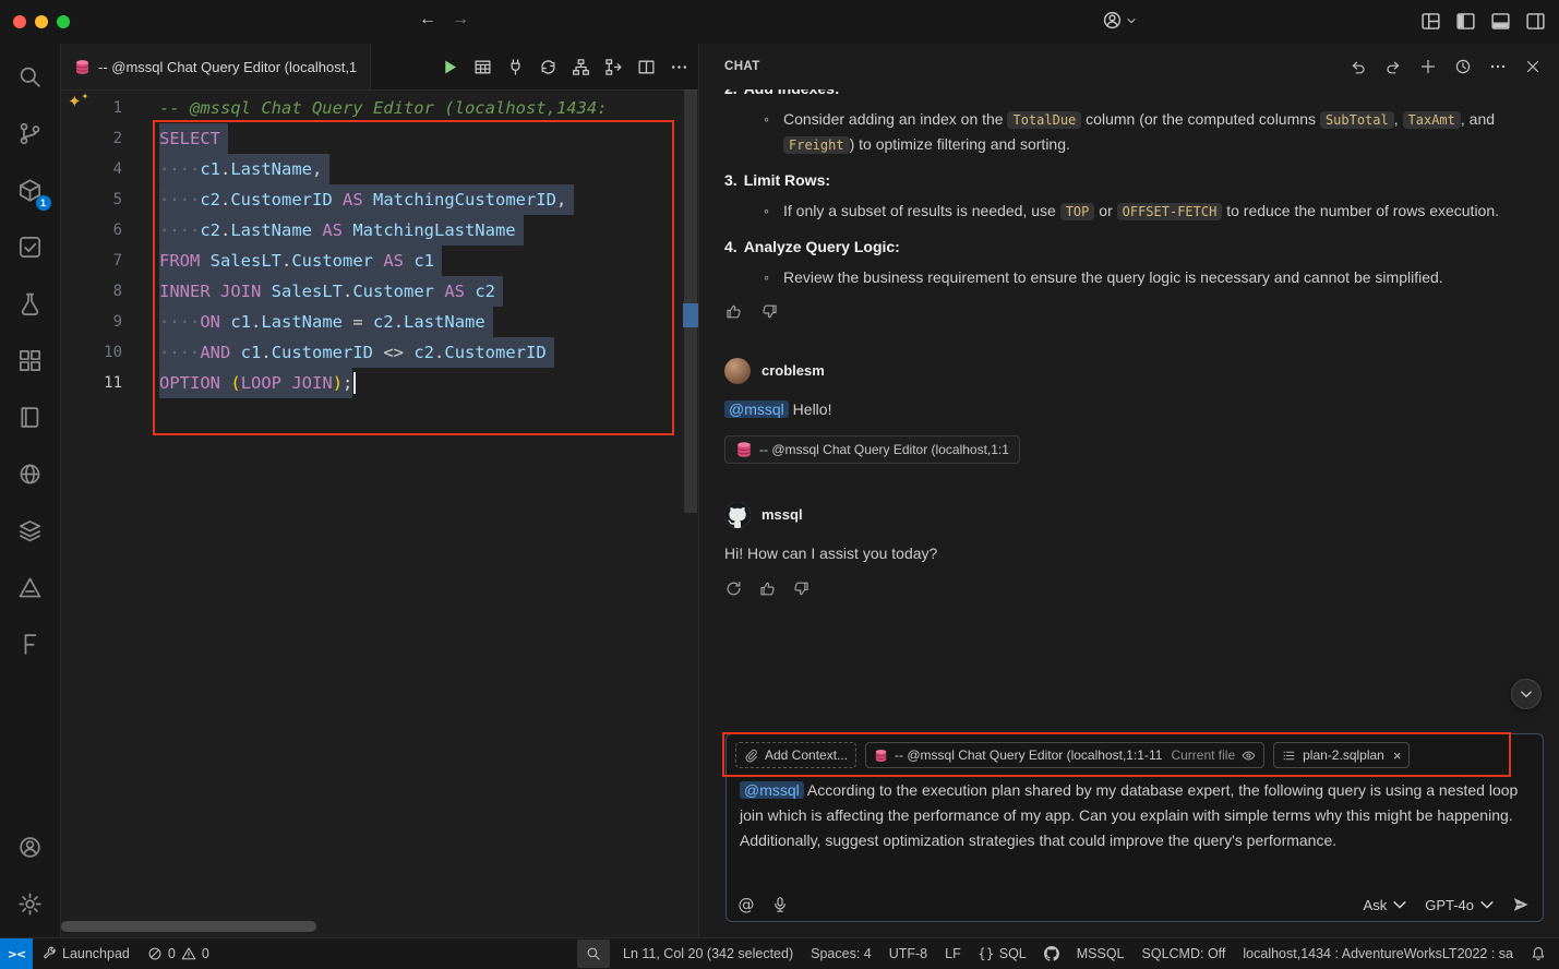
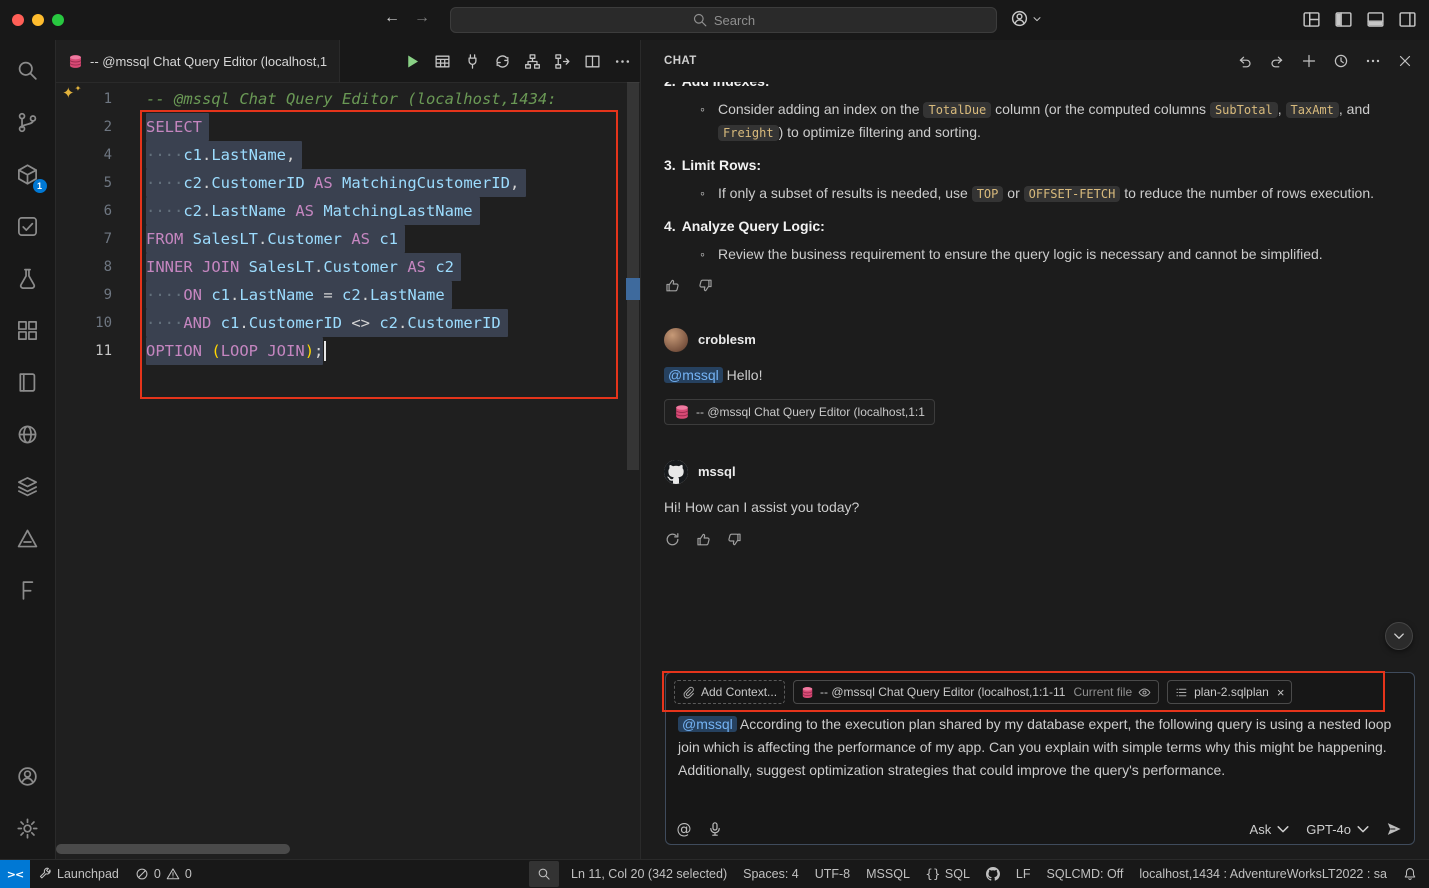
  ←
  →
+ Search
  1
  ✦✦
  -- @mssql Chat Query Editor (localhost,1
  1
  -- @mssql Chat Query Editor (localhost,1434:
  2
  SELECT
  4
  ····c1.LastName,
  5
  ····c2.CustomerID AS MatchingCustomerID,
  6
  ····c2.LastName AS MatchingLastName
  7
  FROM SalesLT.Customer AS c1
  8
  INNER JOIN SalesLT.Customer AS c2
  9
  ····ON c1.LastName = c2.LastName
  10
  ····AND c1.CustomerID <> c2.CustomerID
  11
  OPTION (LOOP JOIN);
  CHAT
  ◦
  Consider adding an index on the TotalDue column (or the computed columns SubTotal , TaxAmt , and Freight ) to optimize filtering and sorting.
  3.
  Limit Rows:
  ◦
  If only a subset of results is needed, use TOP or OFFSET-FETCH to reduce the number of rows execution.
  4.
  Analyze Query Logic:
  ◦
  Review the business requirement to ensure the query logic is necessary and cannot be simplified.
  croblesm
  @mssql Hello!
  -- @mssql Chat Query Editor (localhost,1:1
  mssql
  Hi! How can I assist you today?
  Add Context...
  -- @mssql Chat Query Editor (localhost,1:1-11
  Current file
  plan-2.sqlplan
  ×
  @mssql According to the execution plan shared by my database expert, the following query is using a nested loop join which is affecting the performance of my app. Can you explain with simple terms why this might be happening. Additionally, suggest optimization strategies that could improve the query's performance.
  @
  Ask
  GPT-4o
  ><
  Launchpad
  0
  0
  Ln 11, Col 20 (342 selected)
  Spaces: 4
  UTF-8
- LF
+ MSSQL
  {}
  SQL
- MSSQL
+ LF
  SQLCMD: Off
  localhost,1434 : AdventureWorksLT2022 : sa
